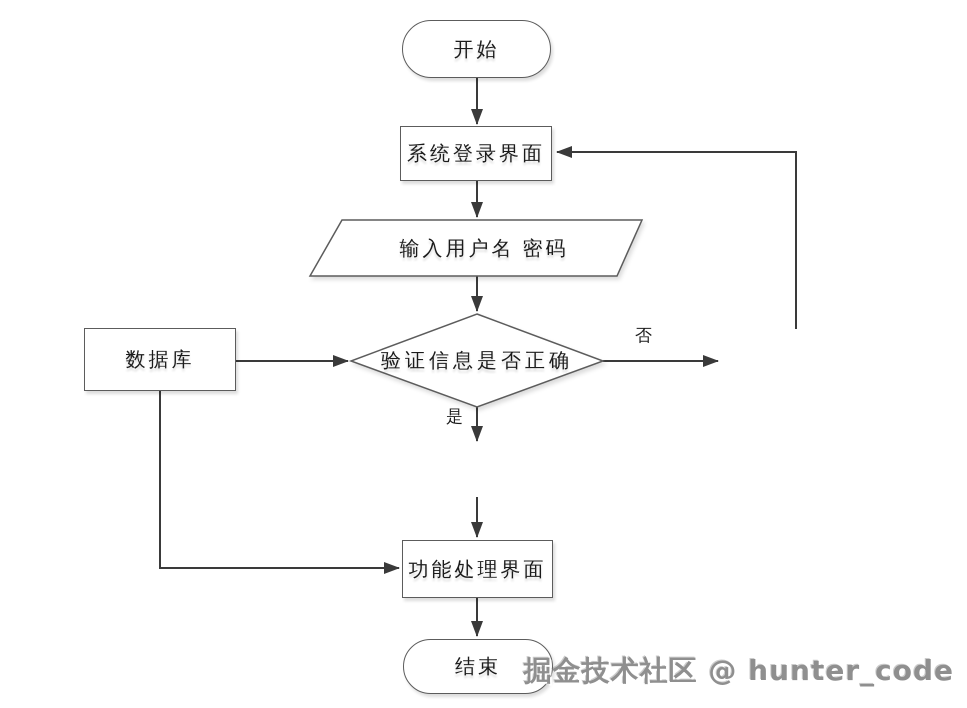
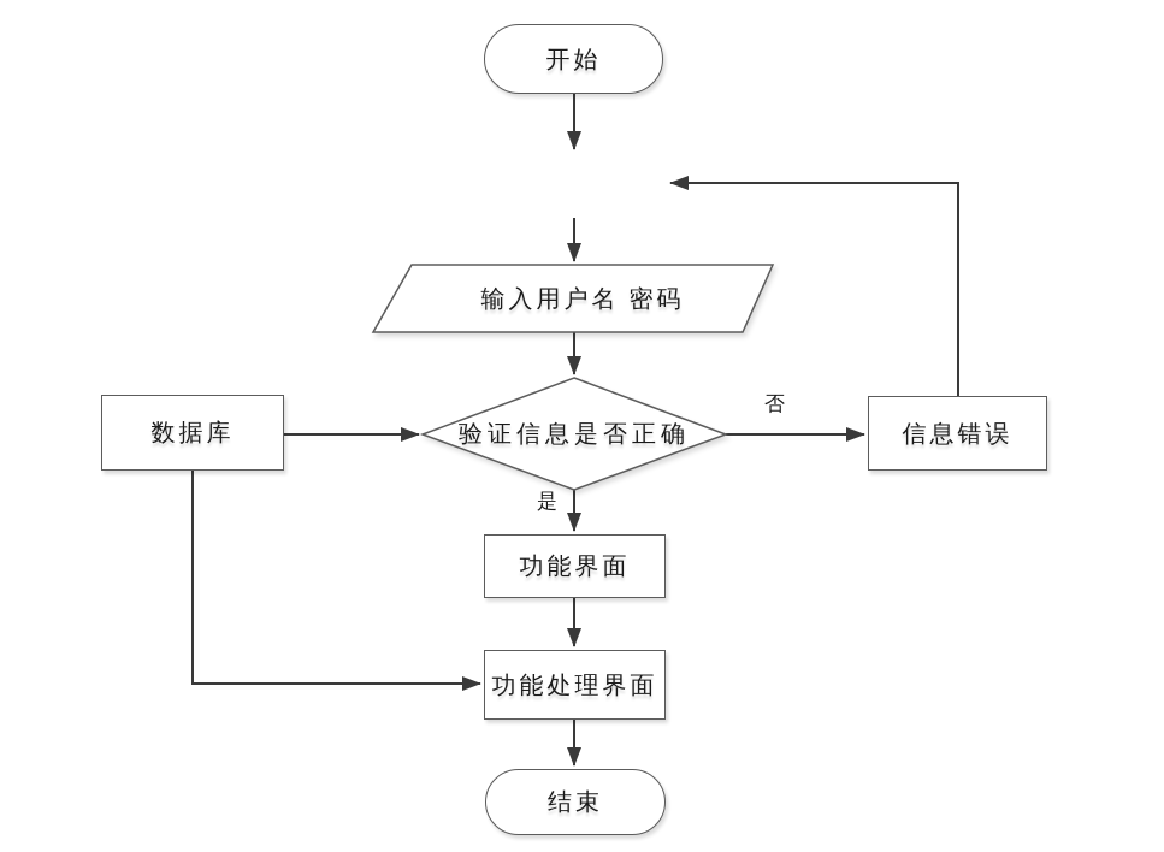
  开始
- 系统登录界面
  输入用户名 密码
  验证信息是否正确
  数据库
+ 信息错误
+ 功能界面
  功能处理界面
  结束
  否
  是
- 掘金技术社区 @ hunter_code
